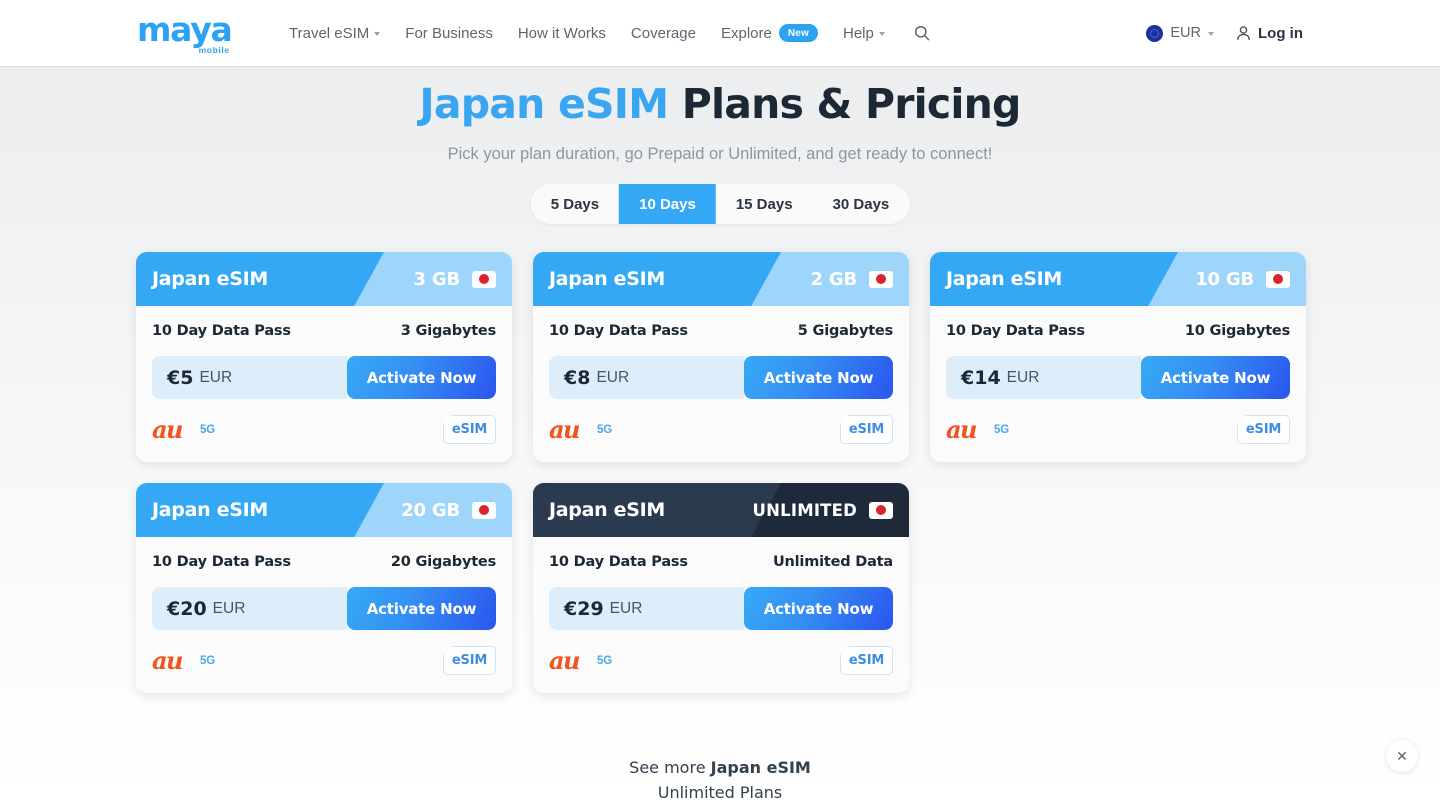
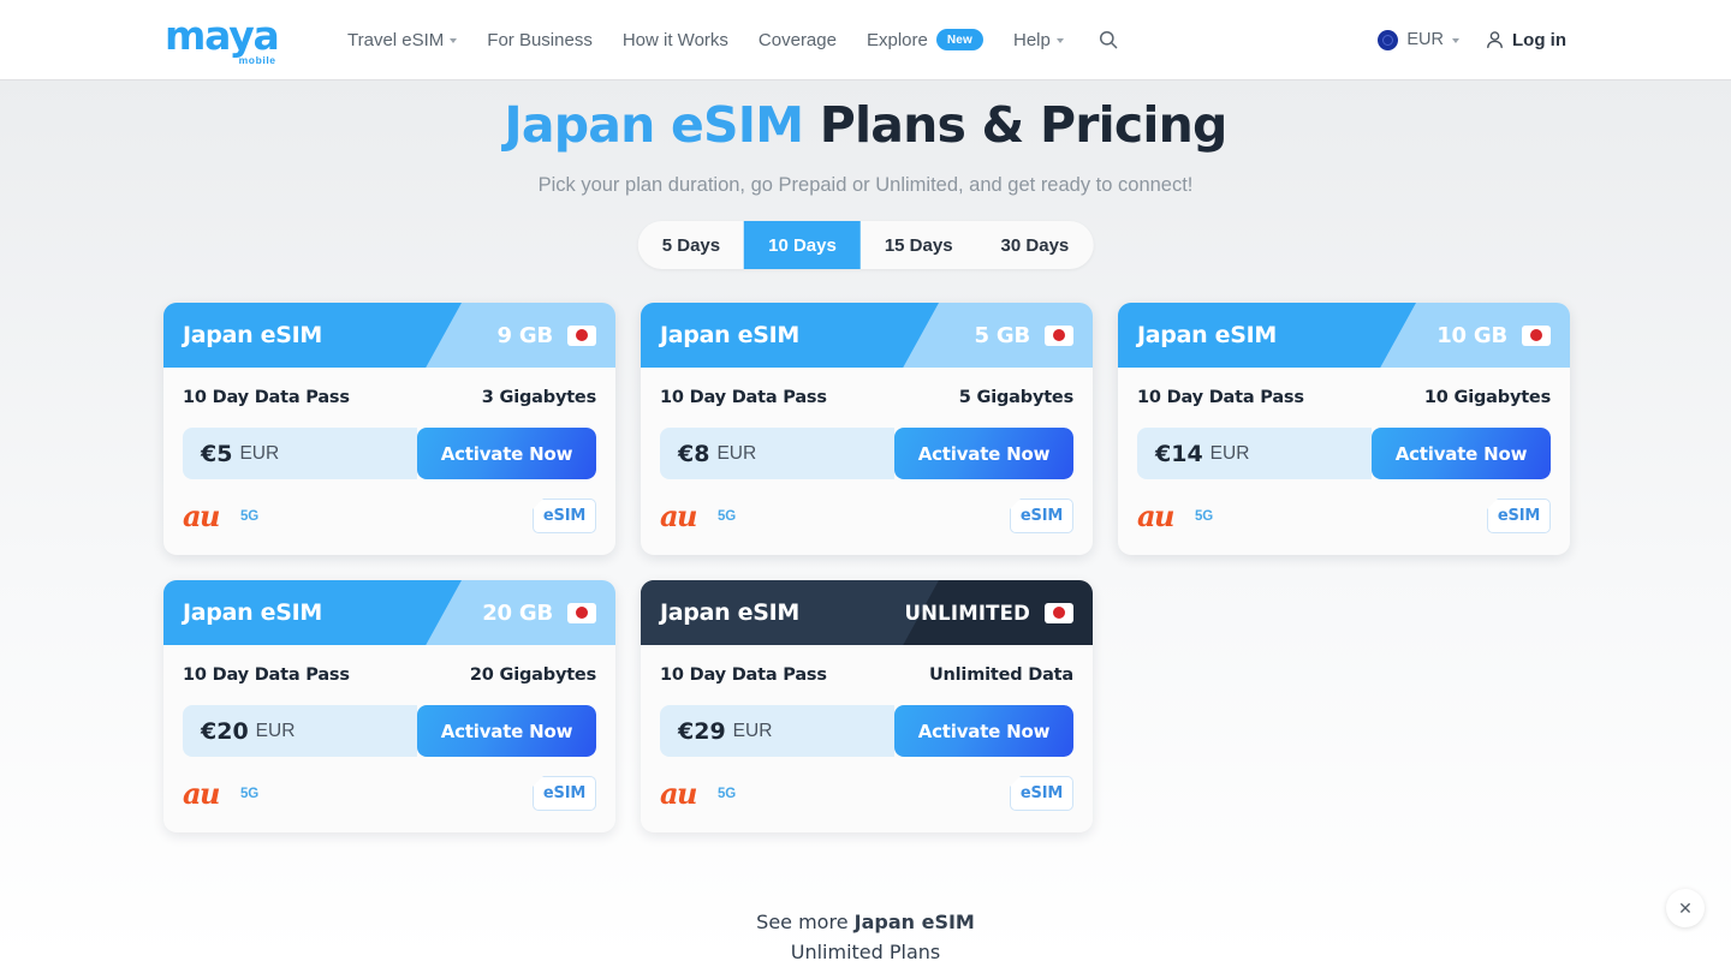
  maya
  mobile
  Travel eSIM
  For Business
  How it Works
  Coverage
  Explore
  New
  Help
  EUR
  Log in
  Japan eSIM Plans & Pricing
  Pick your plan duration, go Prepaid or Unlimited, and get ready to connect!
  5 Days
  10 Days
  15 Days
  30 Days
  Japan eSIM
- 3 GB
+ 9 GB
  10 Day Data Pass
  3 Gigabytes
  €5
  EUR
  Activate Now
  au
  5G
  eSIM
  Japan eSIM
- 2 GB
+ 5 GB
  10 Day Data Pass
  5 Gigabytes
  €8
  EUR
  Activate Now
  au
  5G
  eSIM
  Japan eSIM
  10 GB
  10 Day Data Pass
  10 Gigabytes
  €14
  EUR
  Activate Now
  au
  5G
  eSIM
  Japan eSIM
  20 GB
  10 Day Data Pass
  20 Gigabytes
  €20
  EUR
  Activate Now
  au
  5G
  eSIM
  Japan eSIM
  UNLIMITED
  10 Day Data Pass
  Unlimited Data
  €29
  EUR
  Activate Now
  au
  5G
  eSIM
  See more Japan eSIM
  Unlimited Plans
  ✕
